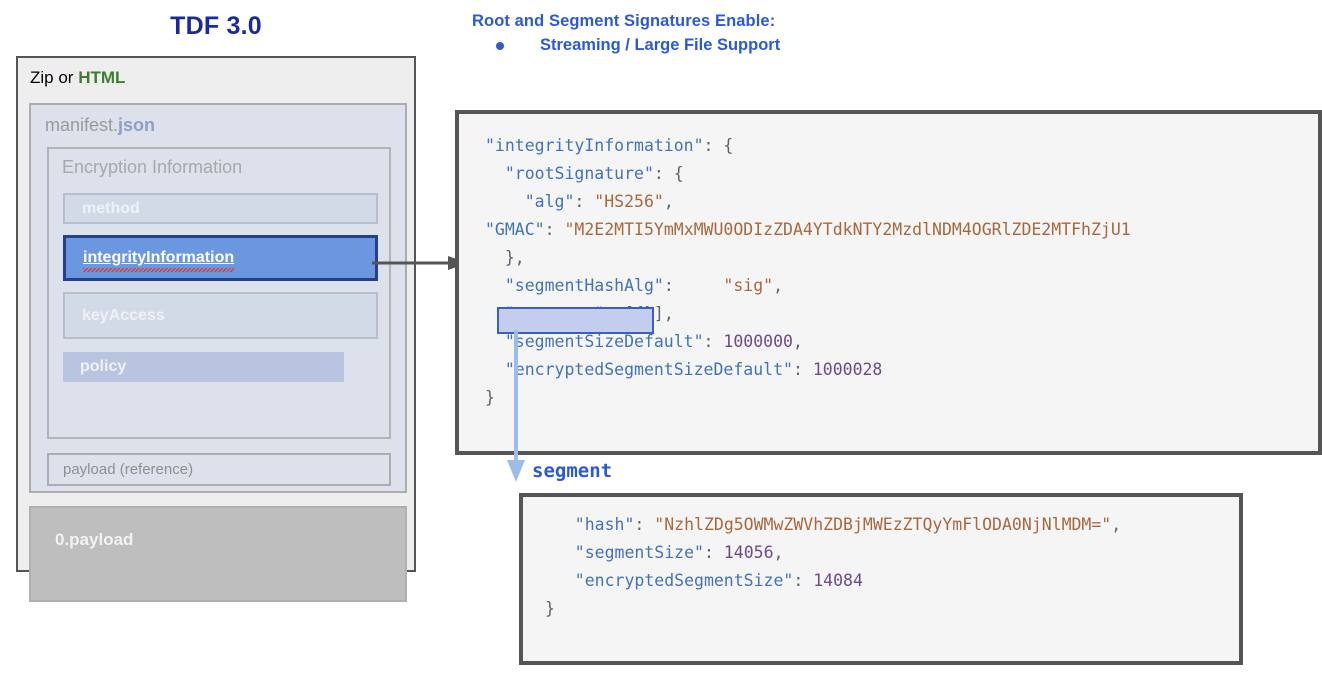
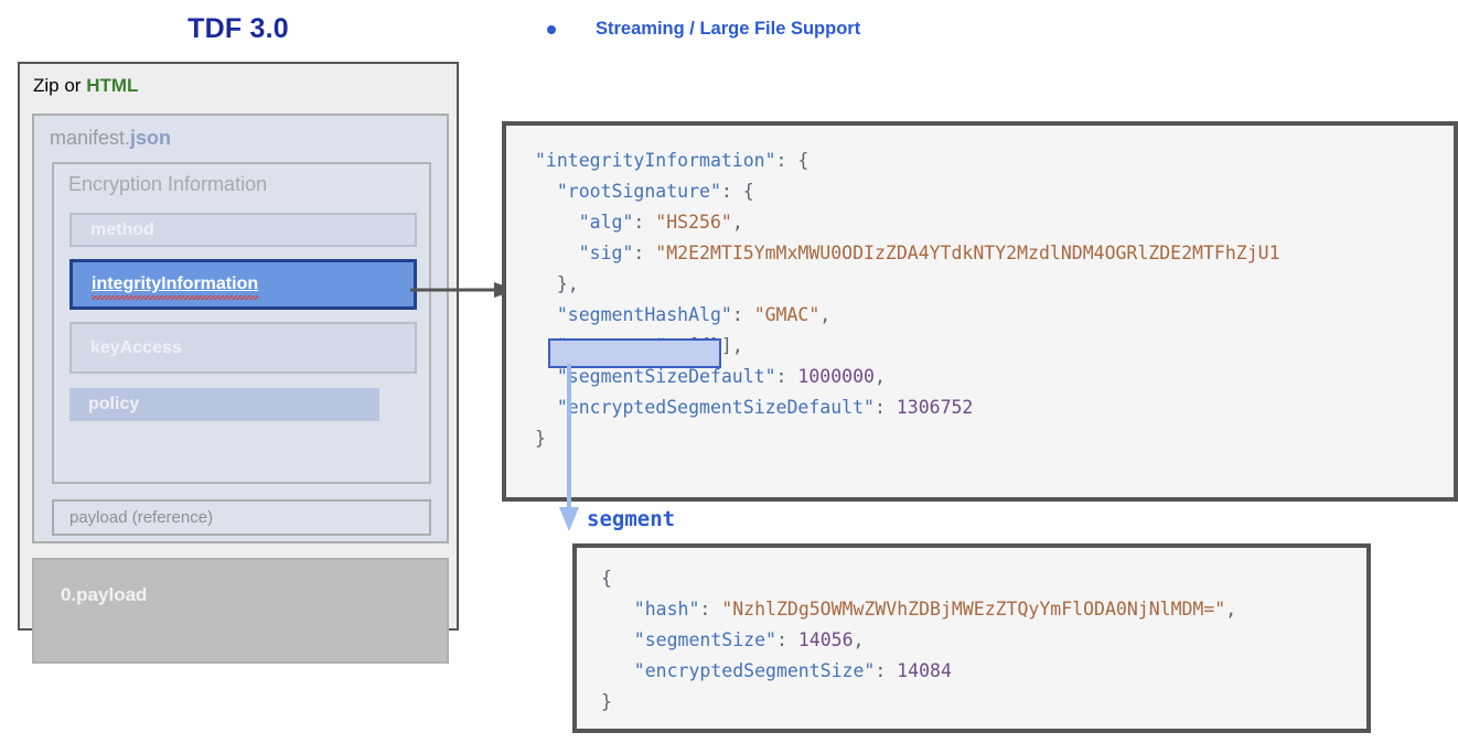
  TDF 3.0
  Zip or HTML
  manifest.json
  Encryption Information
  method
  integrityInformation
  keyAccess
  policy
  payload (reference)
  0.payload
- Root and Segment Signatures Enable:
  Streaming / Large File Support
  "integrityInformation": {
  "rootSignature": {
  "alg": "HS256",
- "GMAC": "M2E2MTI5YmMxMWU0ODIzZDA4YTdkNTY2MzdlNDM4OGRlZDE2MTFhZjU1
+ "sig": "M2E2MTI5YmMxMWU0ODIzZDA4YTdkNTY2MzdlNDM4OGRlZDE2MTFhZjU1
  },
- "segmentHashAlg": "sig",
+ "segmentHashAlg": "GMAC",
  "segmentSizeDefault": 1000000,
- "encryptedSegmentSizeDefault": 1000028
+ "encryptedSegmentSizeDefault": 1306752
  }
  segment
+ {
  "hash": "NzhlZDg5OWMwZWVhZDBjMWEzZTQyYmFlODA0NjNlMDM=",
  "segmentSize": 14056,
  "encryptedSegmentSize": 14084
  }
